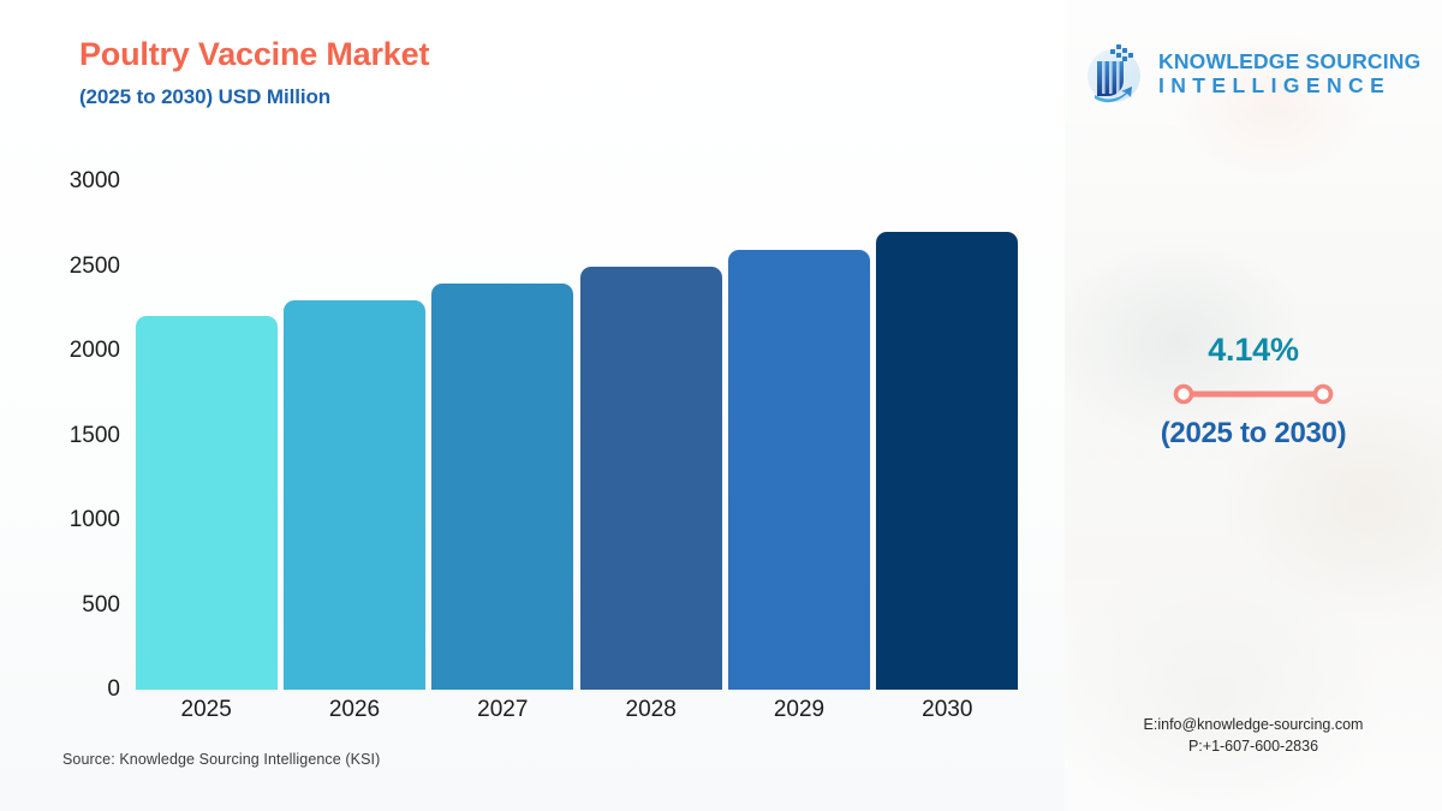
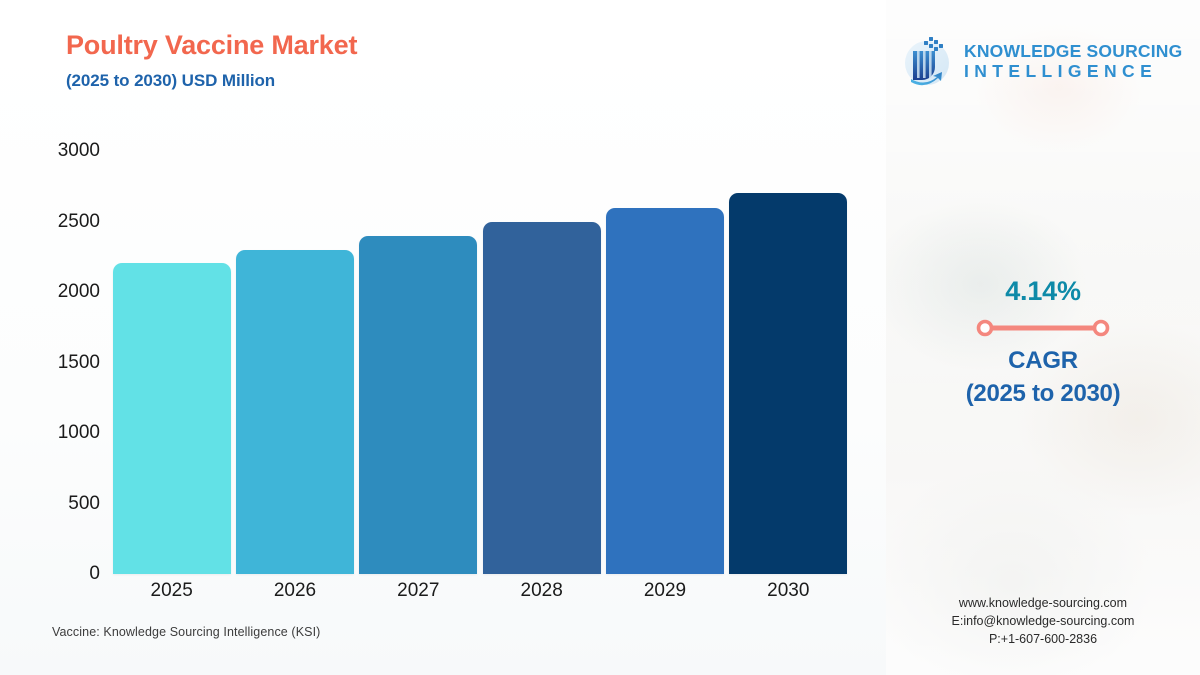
  Poultry Vaccine Market
  (2025 to 2030) USD Million
  0
  500
  1000
  1500
  2000
  2500
  3000
  2025
  2026
  2027
  2028
  2029
  2030
- Source: Knowledge Sourcing Intelligence (KSI)
+ Vaccine: Knowledge Sourcing Intelligence (KSI)
  KNOWLEDGE SOURCING INTELLIGENCE
  4.14%
+ CAGR
  (2025 to 2030)
+ www.knowledge-sourcing.com
  E:info@knowledge-sourcing.com
  P:+1-607-600-2836
